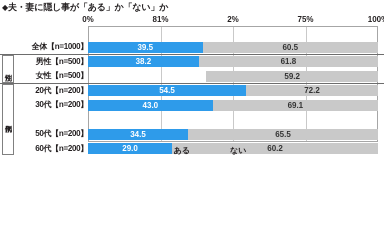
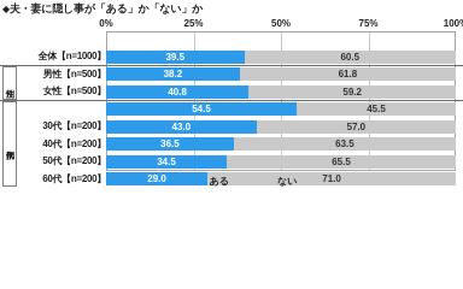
  ◆夫・妻に隠し事が「ある」か「ない」か
  0%
- 81%
+ 25%
- 2%
+ 50%
  75%
  100
  全体【n=1000】
  39.5
  60.5
  男性【n=500】
  38.2
  61.8
  女性【n=500】
+ 40.8
  59.2
- 20代【n=200】
  54.5
- 72.2
+ 45.5
  30代【n=200】
  43.0
- 69.1
+ 57.0
+ 40代【n=200】
+ 36.5
+ 63.5
  50代【n=200】
  34.5
  65.5
  60代【n=200】
  29.0
- 60.2
+ 71.0
  ある
  ない
